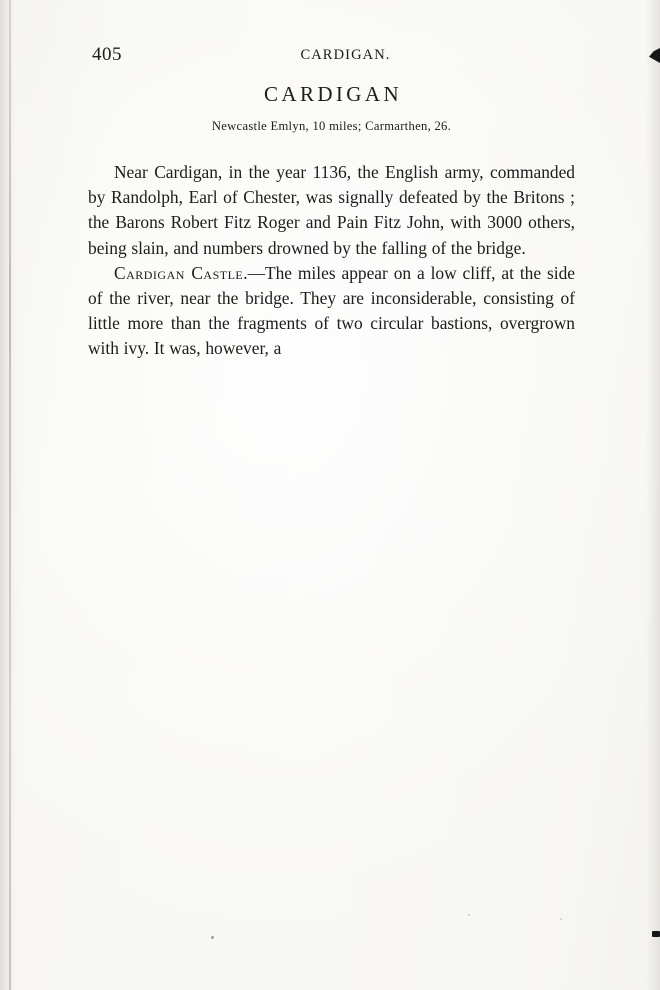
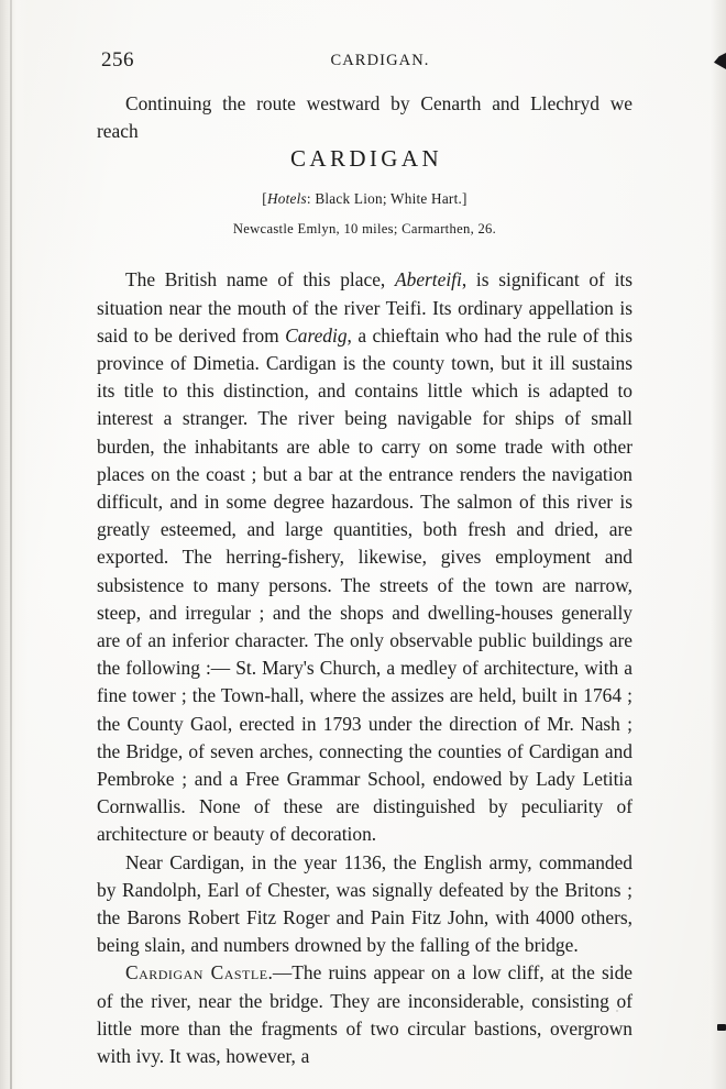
- 405
+ 256
  CARDIGAN.
+ Continuing the route westward by Cenarth and Llechryd we reach
  CARDIGAN
+ [Hotels: Black Lion; White Hart.]
  Newcastle Emlyn, 10 miles; Carmarthen, 26.
+ The British name of this place, Aberteifi, is significant of its situation near the mouth of the river Teifi. Its ordinary appellation is said to be derived from Caredig, a chieftain who had the rule of this province of Dimetia. Cardigan is the county town, but it ill sustains its title to this distinction, and contains little which is adapted to interest a stranger. The river being navigable for ships of small burden, the inhabitants are able to carry on some trade with other places on the coast ; but a bar at the entrance renders the navigation difficult, and in some degree hazardous. The salmon of this river is greatly esteemed, and large quantities, both fresh and dried, are exported. The herring-fishery, likewise, gives employment and subsistence to many persons. The streets of the town are narrow, steep, and irregular ; and the shops and dwelling-houses generally are of an inferior character. The only observable public buildings are the following :— St. Mary's Church, a medley of architecture, with a fine tower ; the Town-hall, where the assizes are held, built in 1764 ; the County Gaol, erected in 1793 under the direction of Mr. Nash ; the Bridge, of seven arches, connecting the counties of Cardigan and Pembroke ; and a Free Grammar School, endowed by Lady Letitia Cornwallis. None of these are distinguished by peculiarity of architecture or beauty of decoration.
- Near Cardigan, in the year 1136, the English army, commanded by Randolph, Earl of Chester, was signally defeated by the Britons ; the Barons Robert Fitz Roger and Pain Fitz John, with 3000 others, being slain, and numbers drowned by the falling of the bridge.
+ Near Cardigan, in the year 1136, the English army, commanded by Randolph, Earl of Chester, was signally defeated by the Britons ; the Barons Robert Fitz Roger and Pain Fitz John, with 4000 others, being slain, and numbers drowned by the falling of the bridge.
- Cardigan Castle.—The miles appear on a low cliff, at the side of the river, near the bridge. They are inconsiderable, consisting of little more than the fragments of two circular bastions, overgrown with ivy. It was, however, a
+ Cardigan Castle.—The ruins appear on a low cliff, at the side of the river, near the bridge. They are inconsiderable, consisting of little more than the fragments of two circular bastions, overgrown with ivy. It was, however, a
